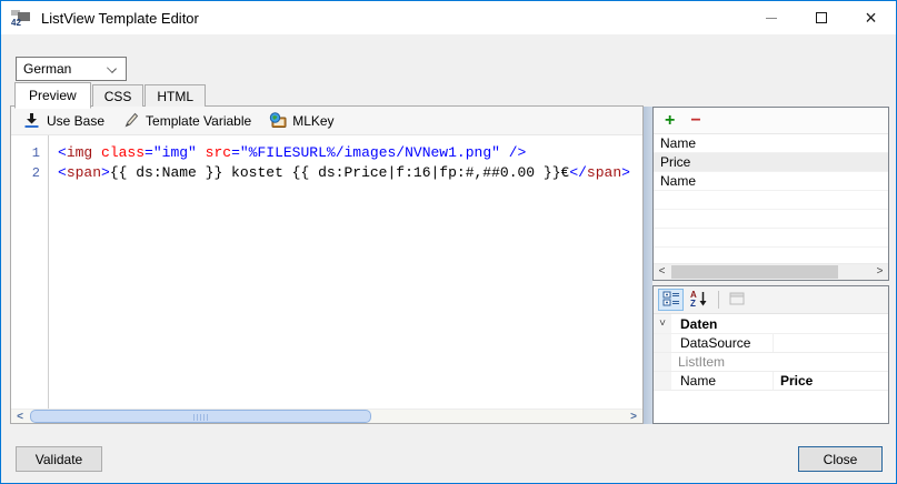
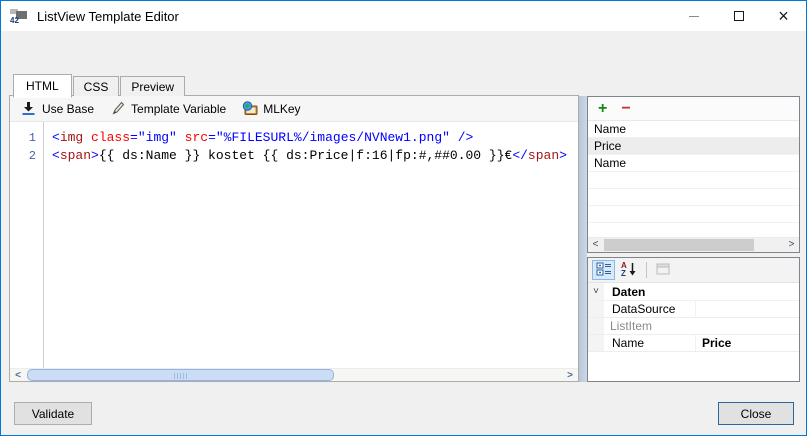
  42
  ListView Template Editor
  ×
- German
- Preview
+ HTML
  CSS
- HTML
+ Preview
  Use Base
  Template Variable
  MLKey
  1
  2
  <img class="img" src="%FILESURL%/images/NVNew1.png" />
  <span>{{ ds:Name }} kostet {{ ds:Price|f:16|fp:#,##0.00 }}€</span>
  <
  >
  +
  −
  Name
  Price
  Name
  <
  >
  A
  Z
  ˅
  Daten
  DataSource
  ListItem
  Name
  Price
  Validate
  Close
